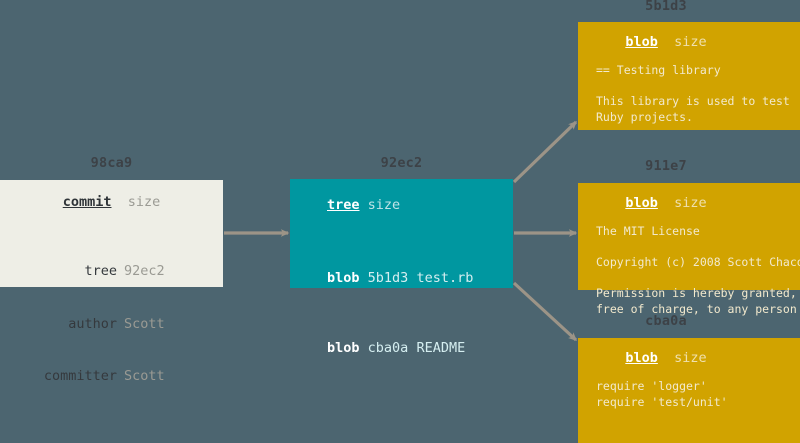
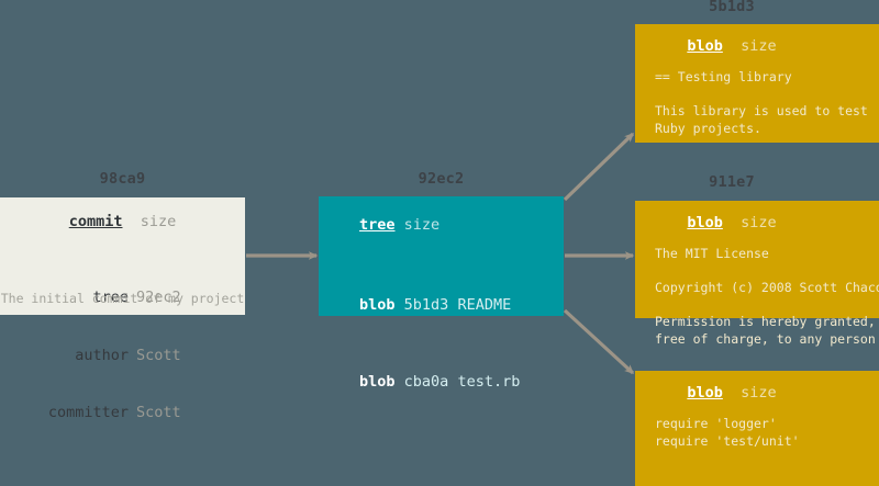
  98ca9
  commit size
  tree 92ec2
  author Scott
  committer Scott
+ The initial commit of my project
  92ec2
  tree size
- blob 5b1d3 test.rb
+ blob 5b1d3 README
- blob cba0a README
+ blob cba0a test.rb
  5b1d3
  blob size
  == Testing library
  This library is used to test
  Ruby projects.
  911e7
  blob size
  The MIT License
  Copyright (c) 2008 Scott Chac
  Permission is hereby granted,
  free of charge, to any person
- cba0a
  blob size
  require 'logger'
  require 'test/unit'
